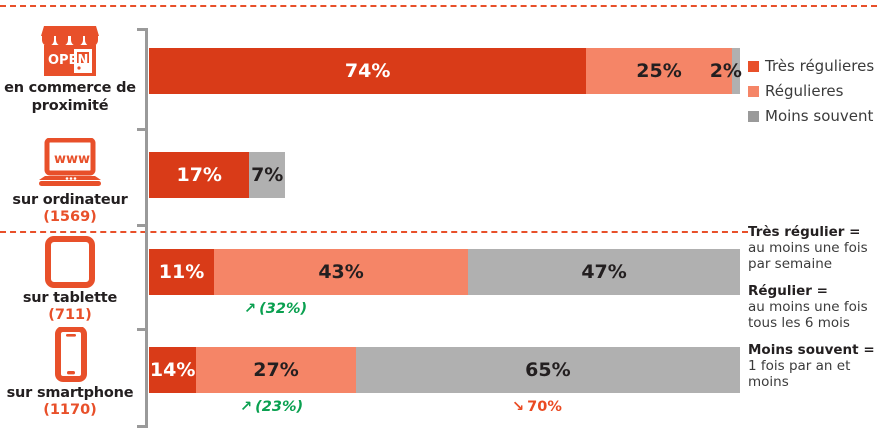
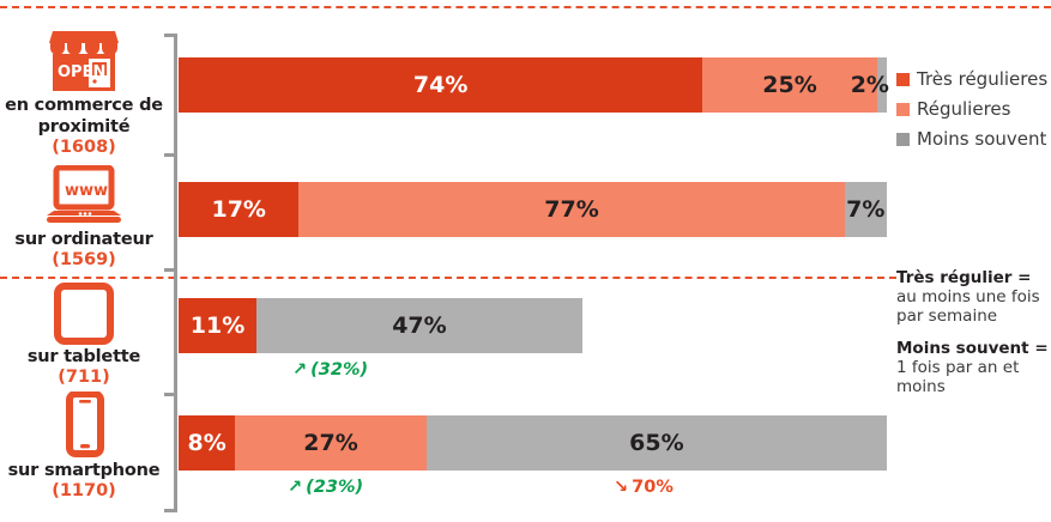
  OPEN
  en commerce de
  proximité
+ (1608)
  74%
  25%
  2%
  www
  sur ordinateur
  (1569)
  17%
+ 77%
  7%
  sur tablette
  (711)
  11%
- 43%
  47%
  ↗ (32%)
  sur smartphone
  (1170)
- 14%
+ 8%
  27%
  65%
  ↗ (23%)
  ↘ 70%
  Très régulieres
  Régulieres
  Moins souvent
  Très régulier =
  au moins une fois par semaine
- Régulier =
- au moins une fois tous les 6 mois
  Moins souvent =
  1 fois par an et moins
